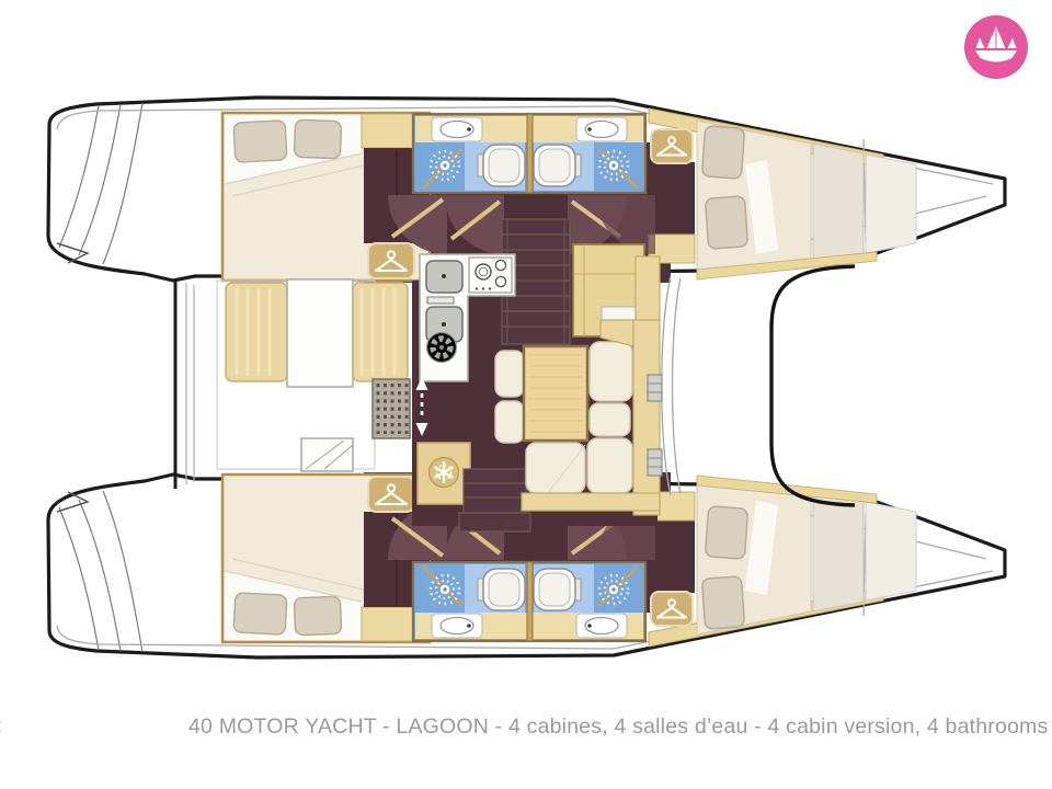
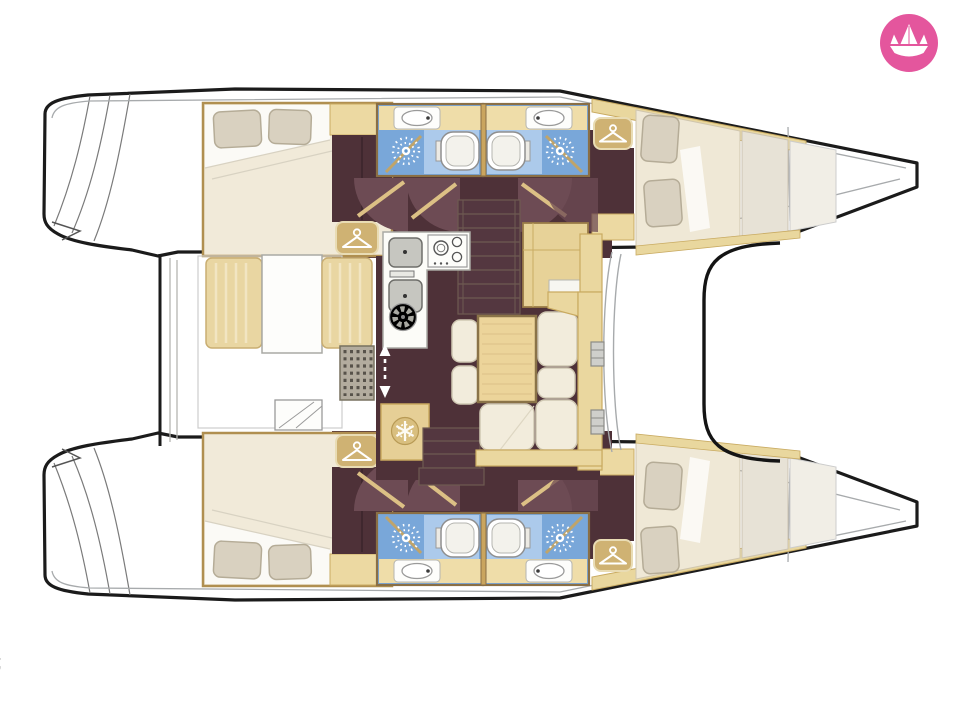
- 40 MOTOR YACHT - LAGOON - 4 cabines, 4 salles d’eau - 4 cabin version, 4 bathrooms
